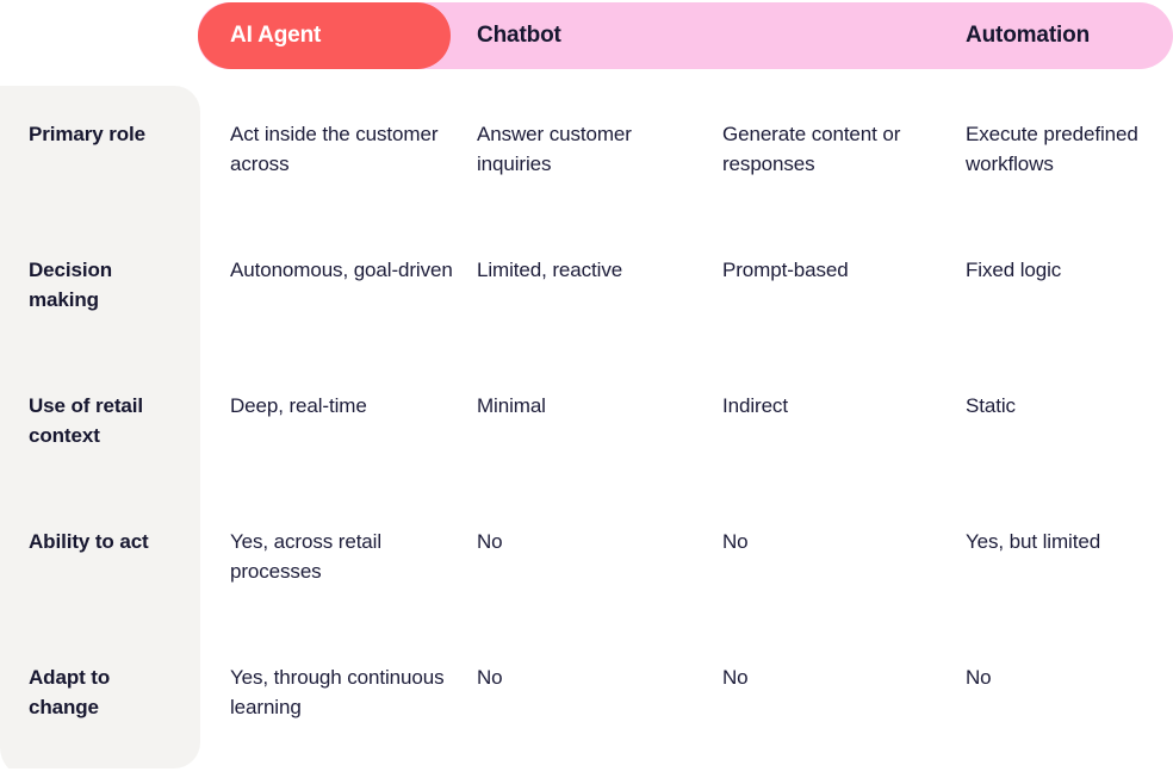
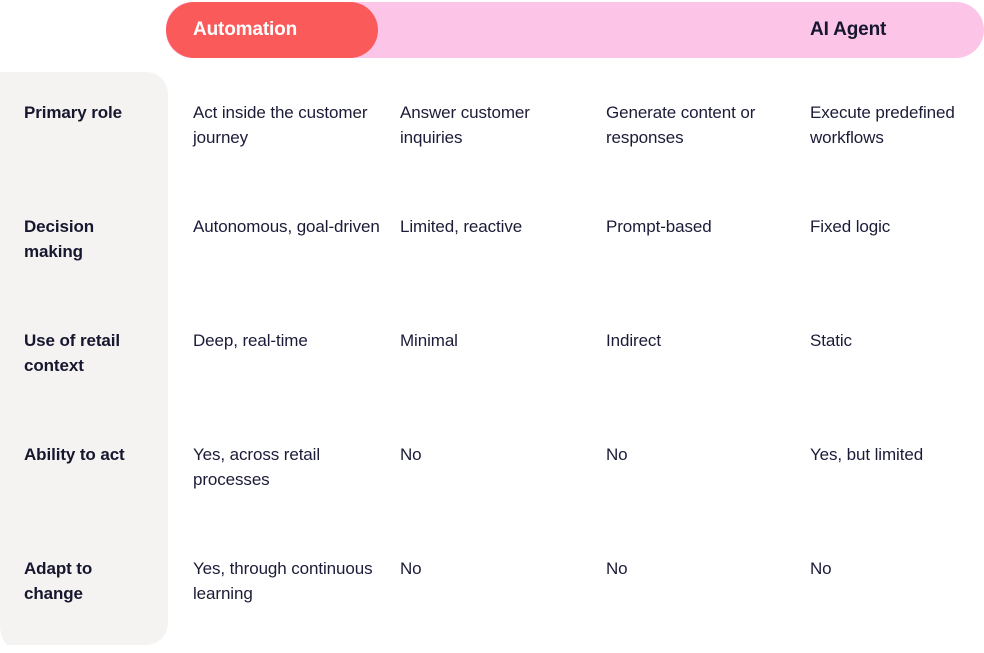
- AI Agent
+ Automation
- Chatbot
- Automation
+ AI Agent
  Primary role
- Act inside the customer across
+ Act inside the customer journey
  Answer customer inquiries
  Generate content or responses
  Execute predefined workflows
  Decision making
  Autonomous, goal-driven
  Limited, reactive
  Prompt-based
  Fixed logic
  Use of retail context
  Deep, real-time
  Minimal
  Indirect
  Static
  Ability to act
  Yes, across retail processes
  No
  No
  Yes, but limited
  Adapt to change
  Yes, through continuous learning
  No
  No
  No
